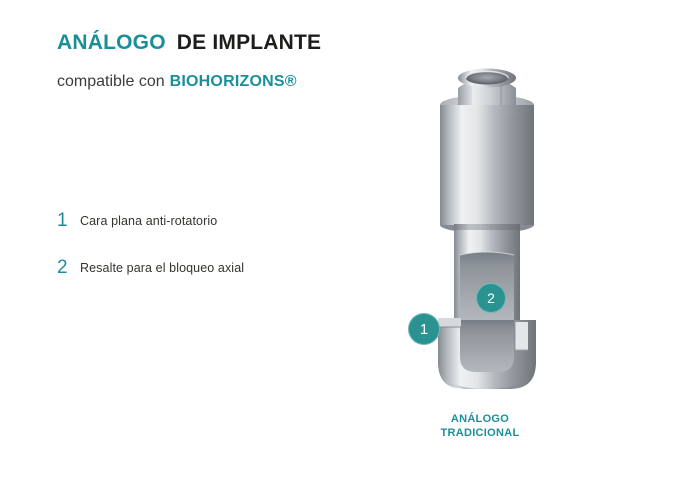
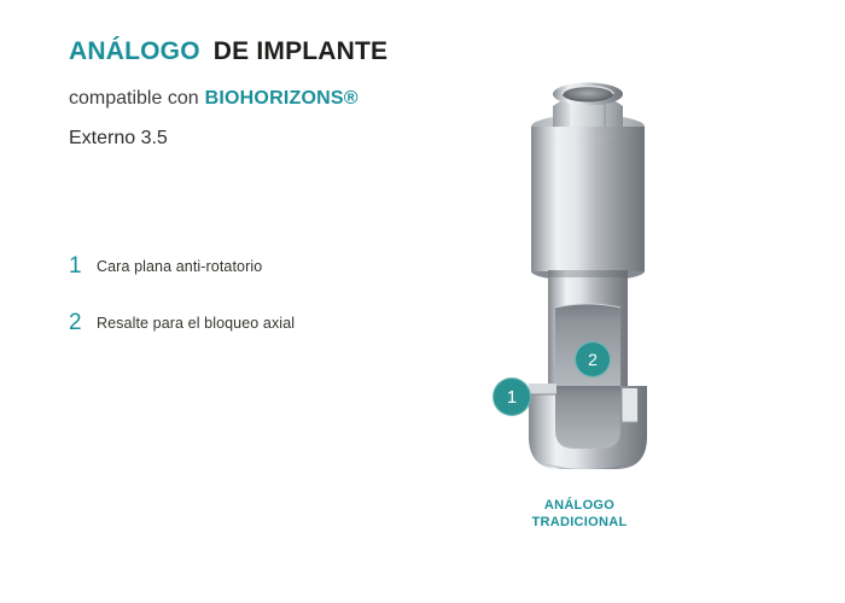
  ANÁLOGO DE IMPLANTE
  compatible con BIOHORIZONS®
+ Externo 3.5
  1
  Cara plana anti-rotatorio
  2
  Resalte para el bloqueo axial
  1
  2
  ANÁLOGO
  TRADICIONAL
